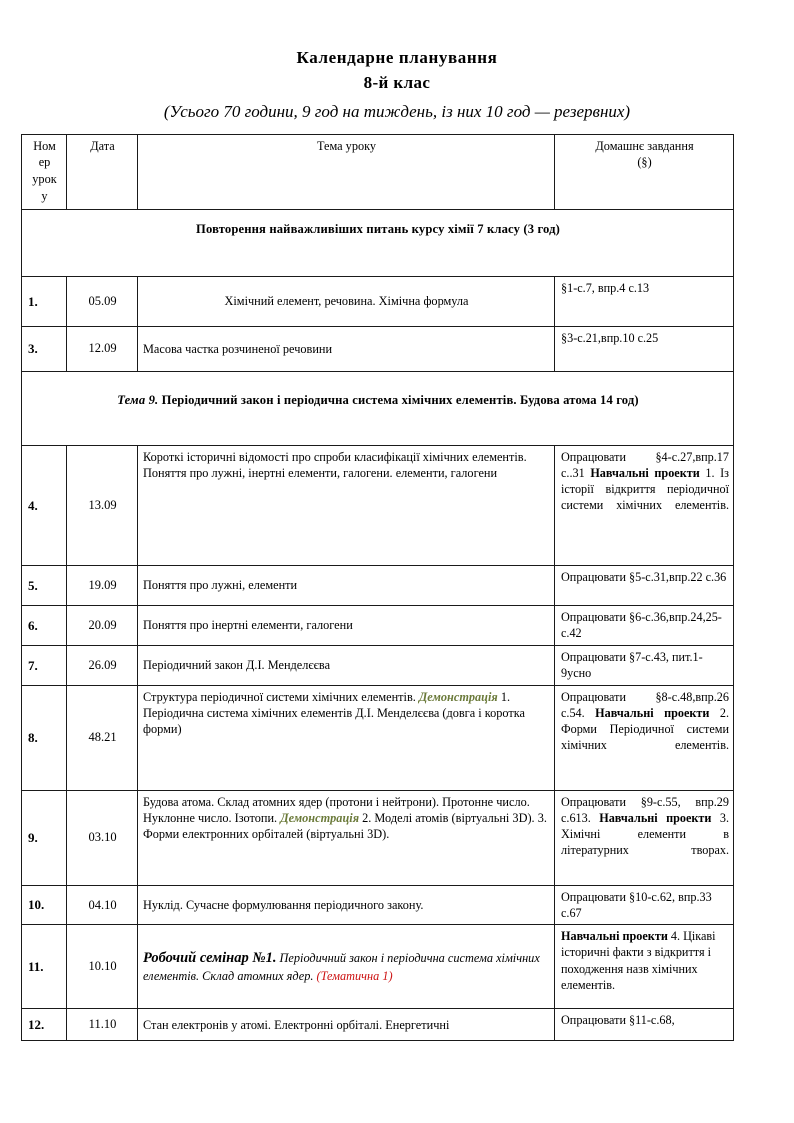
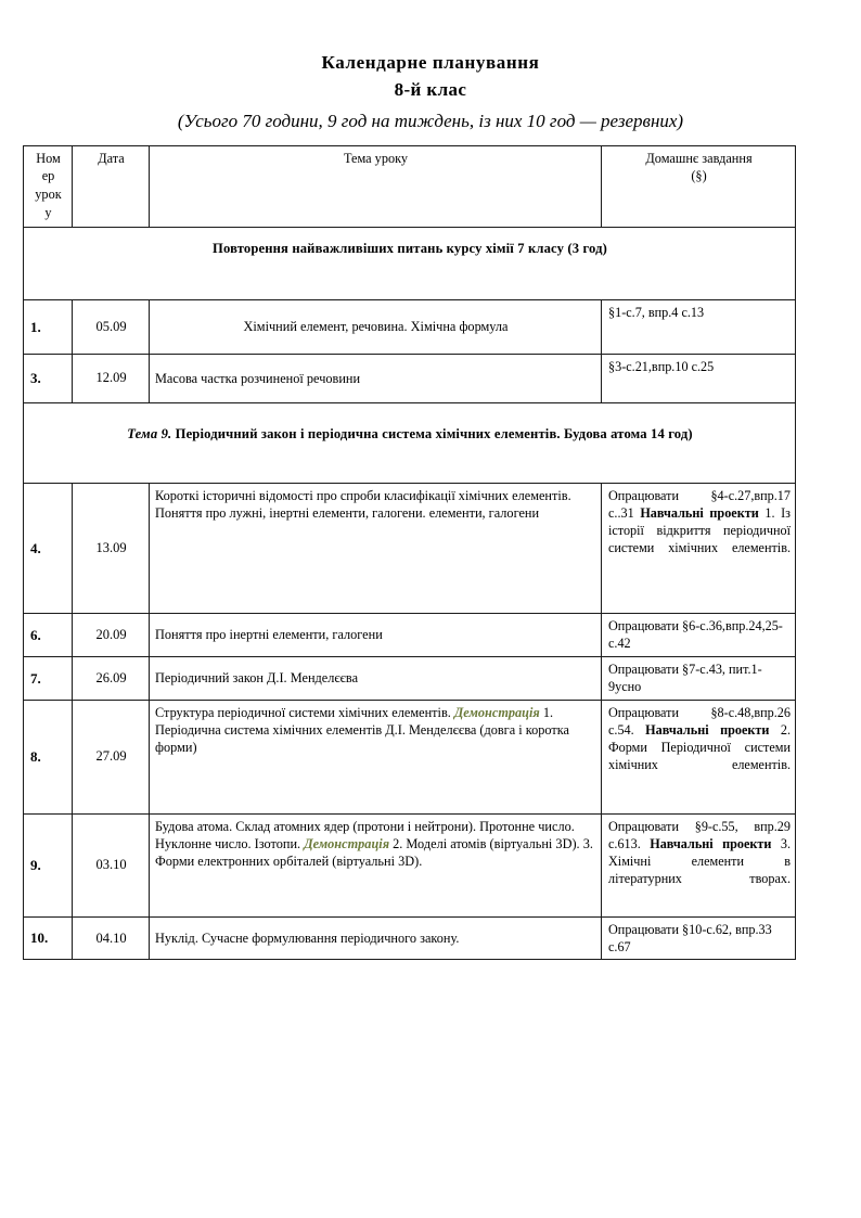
  Календарне планування
  8-й клас
  (Усього 70 години, 9 год на тиждень, із них 10 год — резервних)
  Ном ер урок у	Дата	Тема уроку	Домашнє завдання (§)
  Повторення найважливіших питань курсу хімії 7 класу (3 год)
  1.	05.09	Хімічний елемент, речовина. Хімічна формула	§1-с.7, впр.4 с.13
  3.	12.09	Масова частка розчиненої речовини	§3-с.21,впр.10 с.25
  Тема 9. Періодичний закон і періодична система хімічних елементів. Будова атома 14 год)
  4.	13.09	Короткі історичні відомості про спроби класифікації хімічних елементів. Поняття про лужні, інертні елементи, галогени. елементи, галогени	Опрацювати §4-с.27,впр.17 с..31 Навчальні проекти 1. Із історії відкриття періодичної системи хімічних елементів.
- 5.	19.09	Поняття про лужні, елементи	Опрацювати §5-с.31,впр.22 с.36
  6.	20.09	Поняття про інертні елементи, галогени	Опрацювати §6-с.36,впр.24,25-с.42
  7.	26.09	Періодичний закон Д.І. Менделєєва	Опрацювати §7-с.43, пит.1-9усно
- 8.	48.21	Структура періодичної системи хімічних елементів. Демонстрація 1. Періодична система хімічних елементів Д.І. Менделєєва (довга і коротка форми)	Опрацювати §8-с.48,впр.26 с.54. Навчальні проекти 2. Форми Періодичної системи хімічних елементів.
+ 8.	27.09	Структура періодичної системи хімічних елементів. Демонстрація 1. Періодична система хімічних елементів Д.І. Менделєєва (довга і коротка форми)	Опрацювати §8-с.48,впр.26 с.54. Навчальні проекти 2. Форми Періодичної системи хімічних елементів.
  9.	03.10	Будова атома. Склад атомних ядер (протони і нейтрони). Протонне число. Нуклонне число. Ізотопи. Демонстрація 2. Моделі атомів (віртуальні 3D). 3. Форми електронних орбіталей (віртуальні 3D).	Опрацювати §9-с.55, впр.29 с.613. Навчальні проекти 3. Хімічні елементи в літературних творах.
  10.	04.10	Нуклід. Сучасне формулювання періодичного закону.	Опрацювати §10-с.62, впр.33 с.67
- 11.	10.10	Робочий семінар №1. Періодичний закон і періодична система хімічних елементів. Склад атомних ядер. (Тематична 1)	Навчальні проекти 4. Цікаві історичні факти з відкриття і походження назв хімічних елементів.
- 12.	11.10	Стан електронів у атомі. Електронні орбіталі. Енергетичні	Опрацювати §11-с.68,
